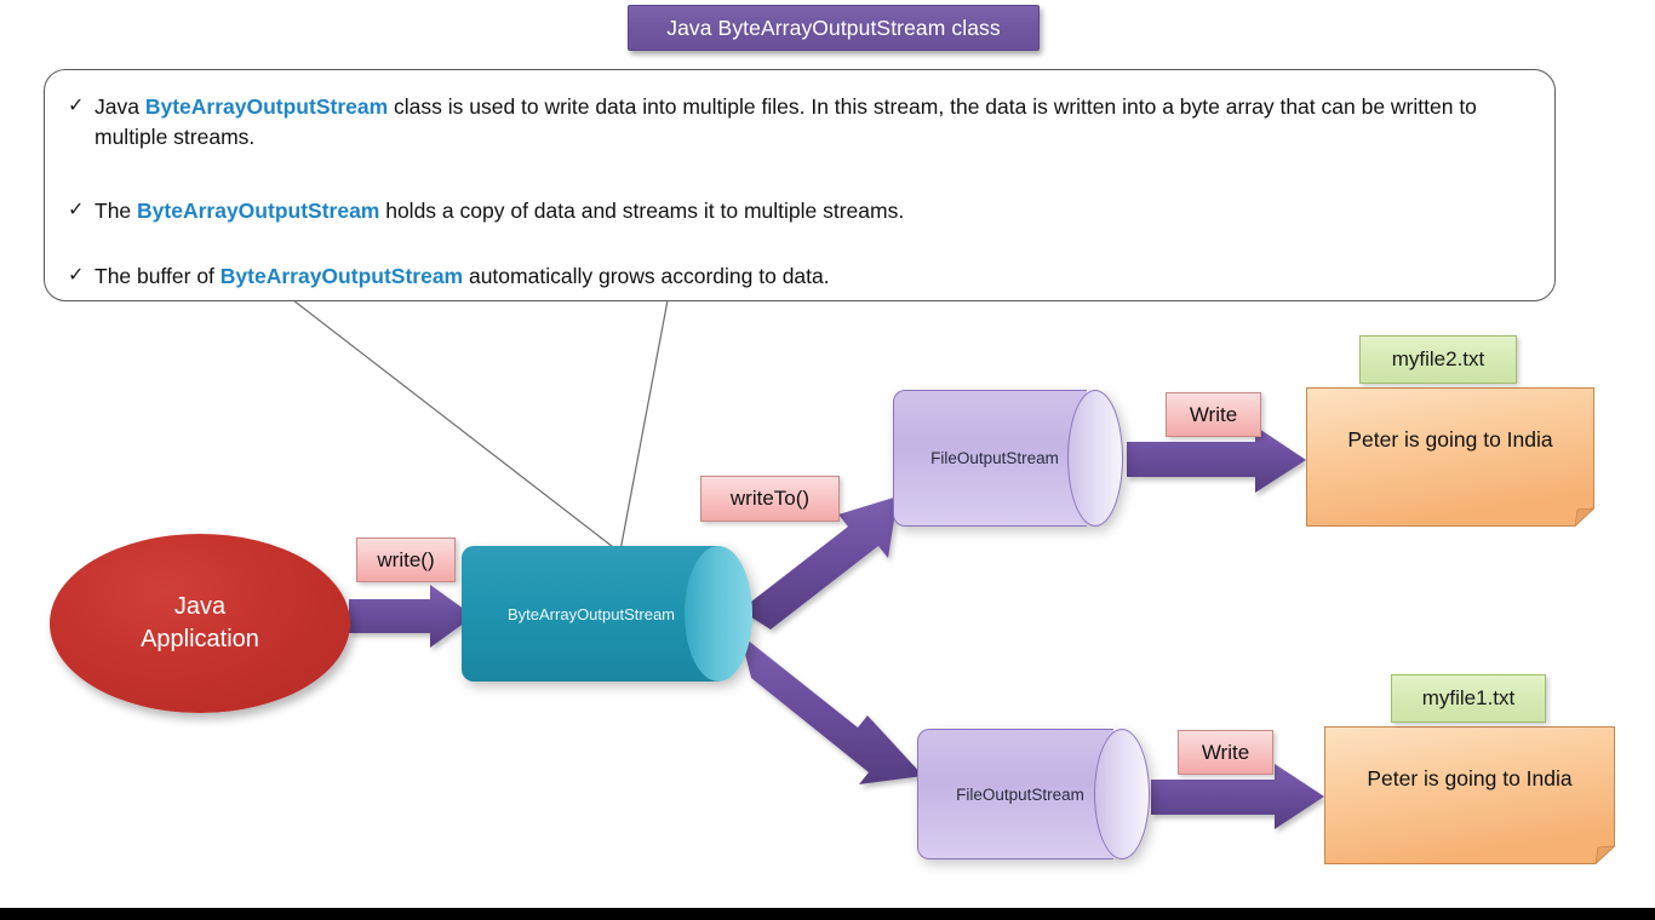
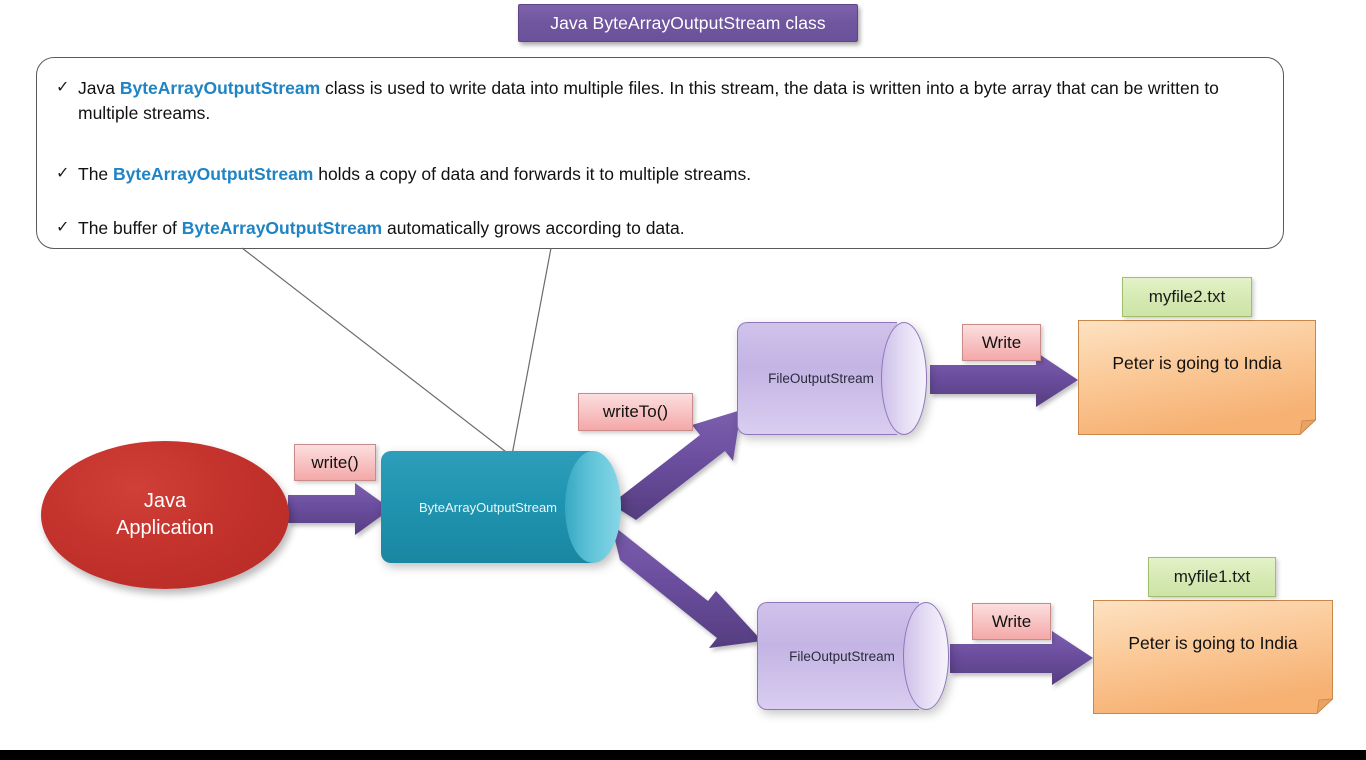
  Java ByteArrayOutputStream class
  ✓
  Java ByteArrayOutputStream class is used to write data into multiple files. In this stream, the data is written into a byte array that can be written to multiple streams.
  ✓
- The ByteArrayOutputStream holds a copy of data and streams it to multiple streams.
+ The ByteArrayOutputStream holds a copy of data and forwards it to multiple streams.
  ✓
  The buffer of ByteArrayOutputStream automatically grows according to data.
  Java
  Application
  ByteArrayOutputStream
  FileOutputStream
  FileOutputStream
  write()
  writeTo()
  Write
  Write
  Peter is going to India
  Peter is going to India
  myfile2.txt
  myfile1.txt
